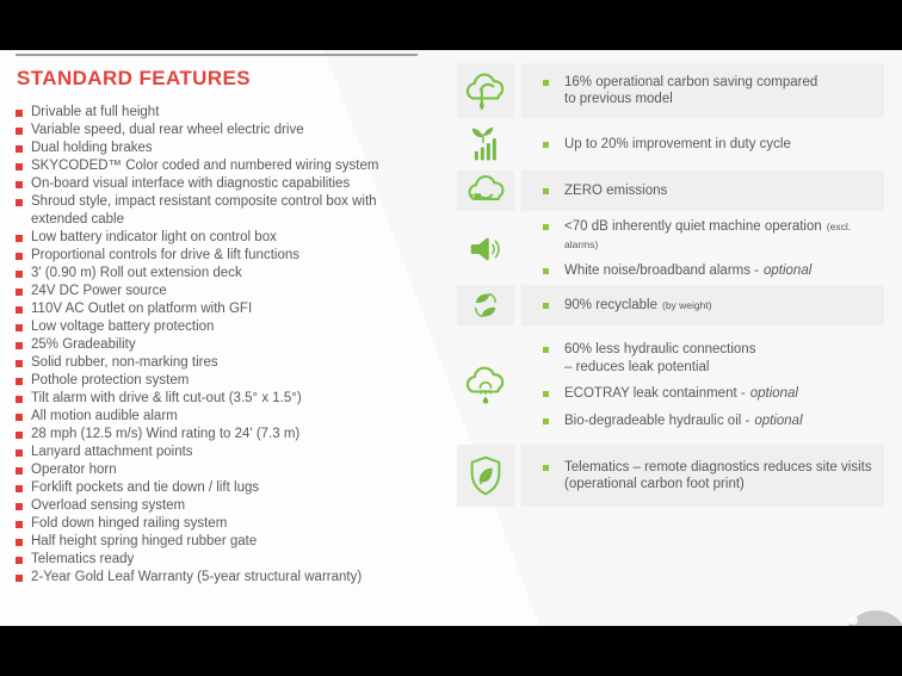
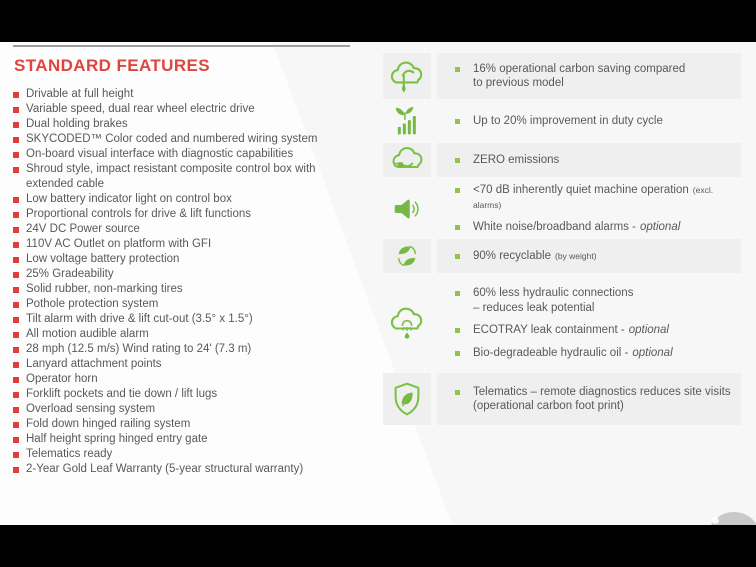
  STANDARD FEATURES
  Drivable at full height
  Variable speed, dual rear wheel electric drive
  Dual holding brakes
  SKYCODED™ Color coded and numbered wiring system
  On-board visual interface with diagnostic capabilities
  Shroud style, impact resistant composite control box with
  extended cable
  Low battery indicator light on control box
  Proportional controls for drive & lift functions
- 3' (0.90 m) Roll out extension deck
  24V DC Power source
  110V AC Outlet on platform with GFI
  Low voltage battery protection
  25% Gradeability
  Solid rubber, non-marking tires
  Pothole protection system
  Tilt alarm with drive & lift cut-out (3.5° x 1.5°)
  All motion audible alarm
  28 mph (12.5 m/s) Wind rating to 24' (7.3 m)
  Lanyard attachment points
  Operator horn
  Forklift pockets and tie down / lift lugs
  Overload sensing system
  Fold down hinged railing system
- Half height spring hinged rubber gate
+ Half height spring hinged entry gate
  Telematics ready
  2-Year Gold Leaf Warranty (5-year structural warranty)
  16% operational carbon saving compared
  to previous model
  Up to 20% improvement in duty cycle
  ZERO emissions
  <70 dB inherently quiet machine operation (excl. alarms)
  White noise/broadband alarms - optional
  90% recyclable (by weight)
  60% less hydraulic connections
  – reduces leak potential
  ECOTRAY leak containment - optional
  Bio-degradeable hydraulic oil - optional
  Telematics – remote diagnostics reduces site visits
  (operational carbon foot print)
